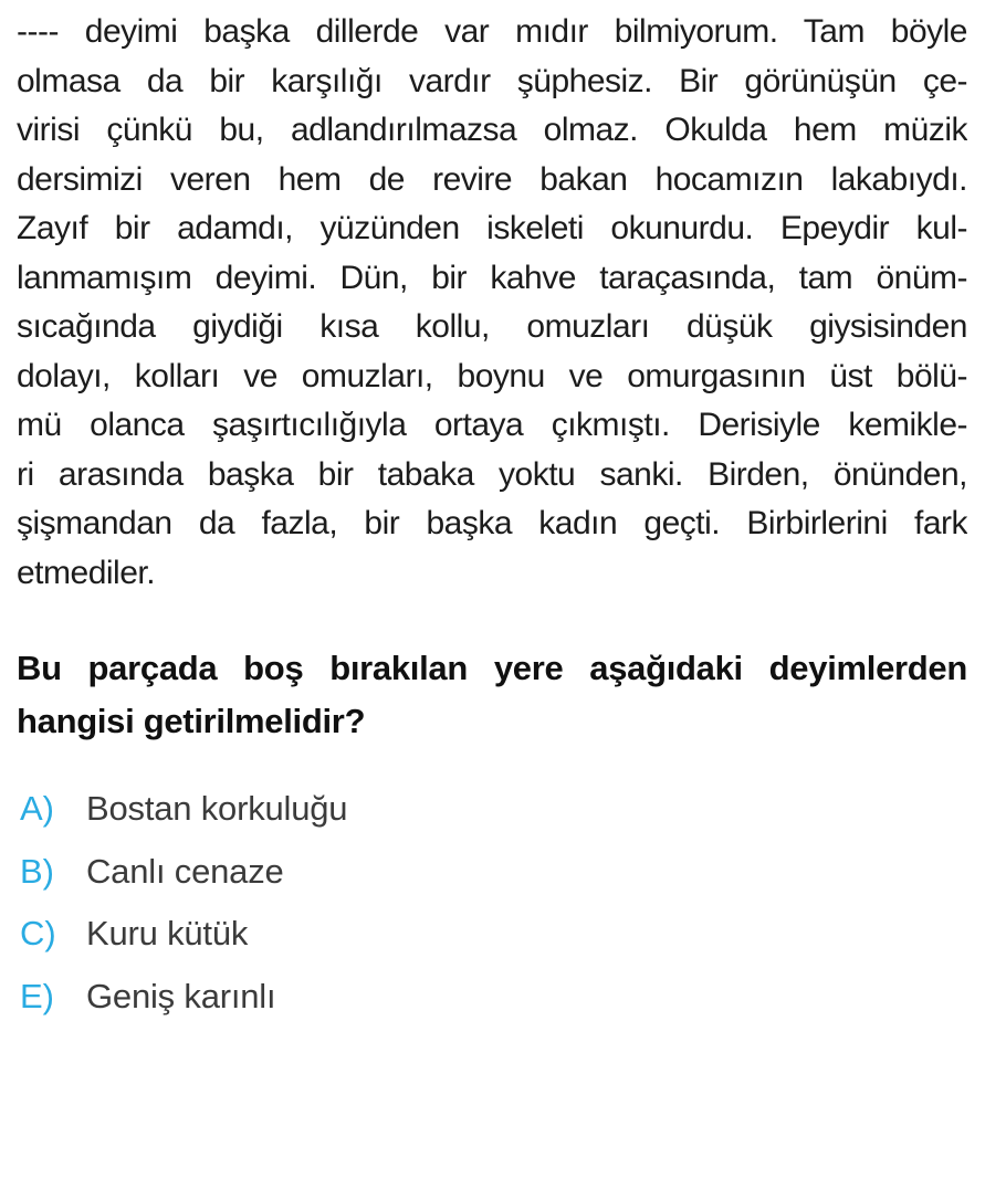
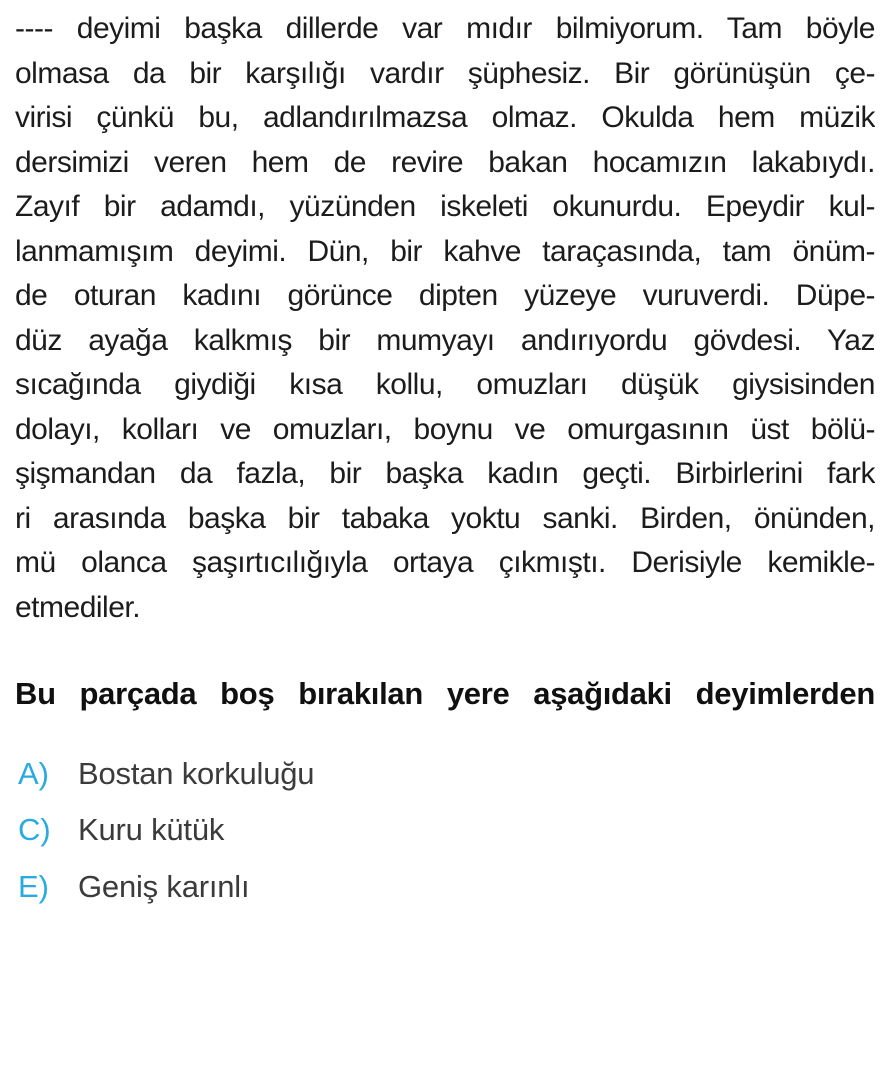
  ---- deyimi başka dillerde var mıdır bilmiyorum. Tam böyle
  olmasa da bir karşılığı vardır şüphesiz. Bir görünüşün çe-
  virisi çünkü bu, adlandırılmazsa olmaz. Okulda hem müzik
  dersimizi veren hem de revire bakan hocamızın lakabıydı.
  Zayıf bir adamdı, yüzünden iskeleti okunurdu. Epeydir kul-
  lanmamışım deyimi. Dün, bir kahve taraçasında, tam önüm-
+ de oturan kadını görünce dipten yüzeye vuruverdi. Düpe-
+ düz ayağa kalkmış bir mumyayı andırıyordu gövdesi. Yaz
  sıcağında giydiği kısa kollu, omuzları düşük giysisinden
  dolayı, kolları ve omuzları, boynu ve omurgasının üst bölü-
- mü olanca şaşırtıcılığıyla ortaya çıkmıştı. Derisiyle kemikle-
+ şişmandan da fazla, bir başka kadın geçti. Birbirlerini fark
  ri arasında başka bir tabaka yoktu sanki. Birden, önünden,
- şişmandan da fazla, bir başka kadın geçti. Birbirlerini fark
+ mü olanca şaşırtıcılığıyla ortaya çıkmıştı. Derisiyle kemikle-
  etmediler.
  Bu parçada boş bırakılan yere aşağıdaki deyimlerden
- hangisi getirilmelidir?
  A)
  Bostan korkuluğu
- B)
- Canlı cenaze
  C)
  Kuru kütük
  E)
  Geniş karınlı
